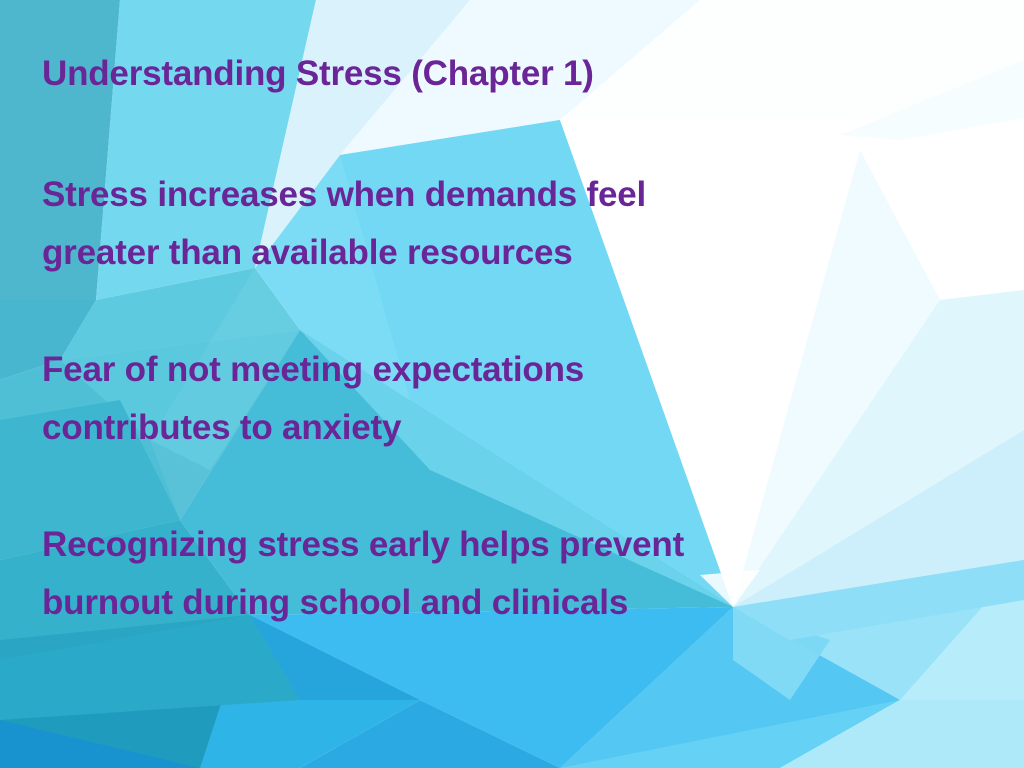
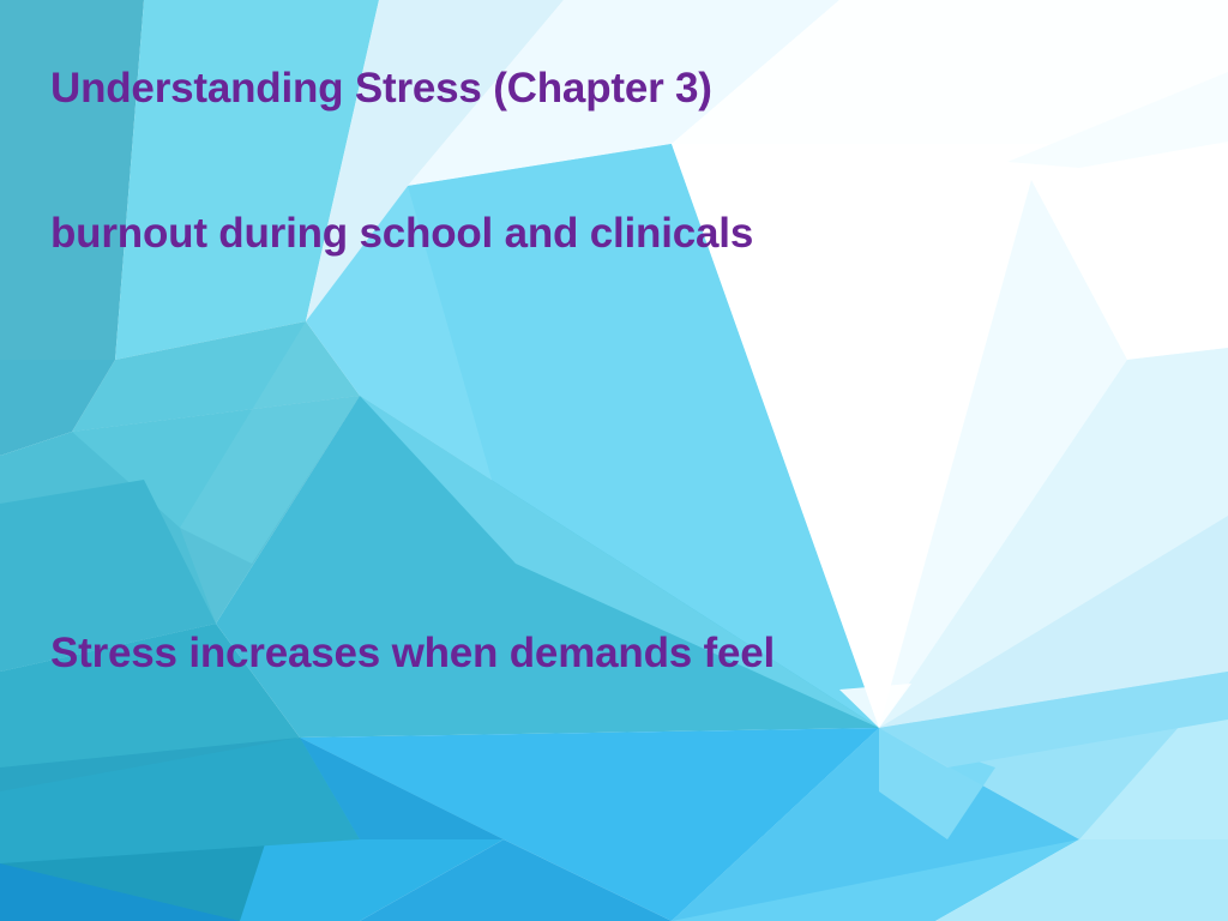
- Understanding Stress (Chapter 1)
+ Understanding Stress (Chapter 3)
- Stress increases when demands feel
+ burnout during school and clinicals
- greater than available resources
- Fear of not meeting expectations
- contributes to anxiety
- Recognizing stress early helps prevent
- burnout during school and clinicals
+ Stress increases when demands feel
